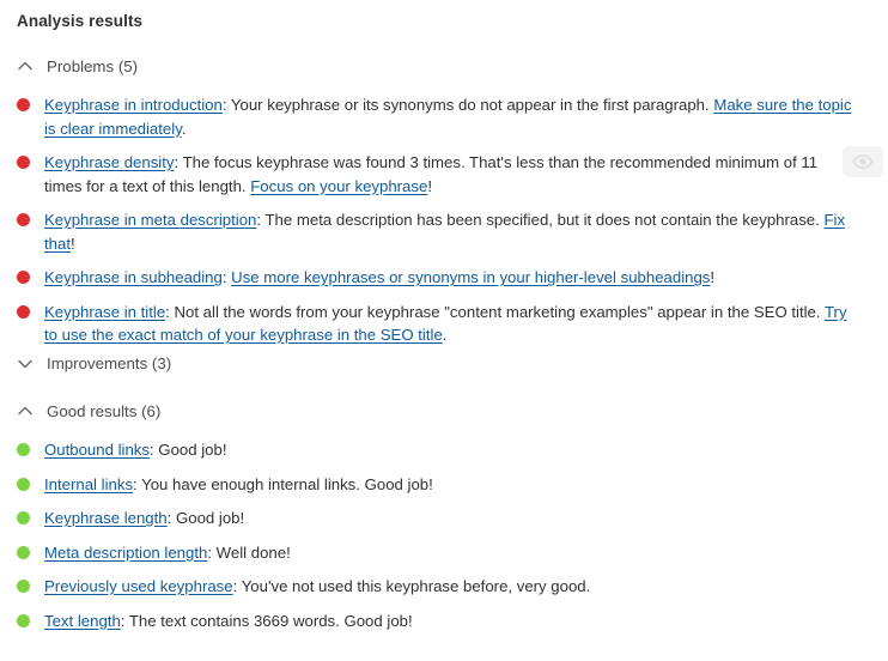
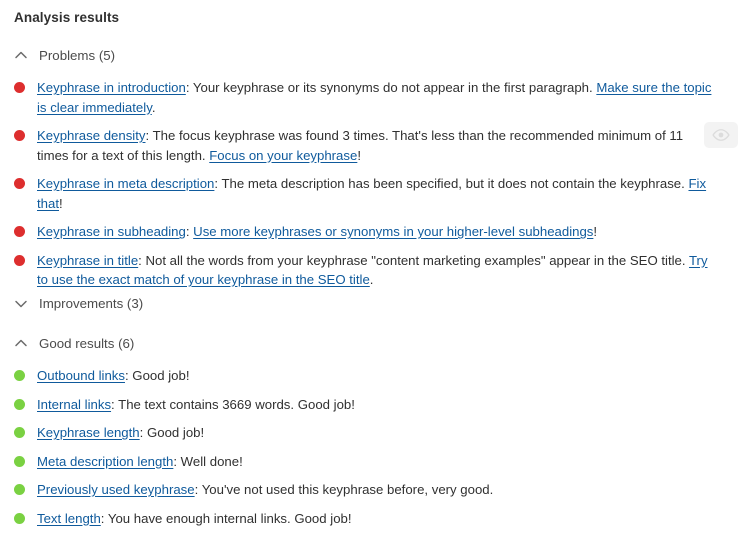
  Analysis results
  Problems (5)
  Keyphrase in introduction: Your keyphrase or its synonyms do not appear in the first paragraph. Make sure the topic is clear immediately.
  Keyphrase density: The focus keyphrase was found 3 times. That's less than the recommended minimum of 11 times for a text of this length. Focus on your keyphrase!
  Keyphrase in meta description: The meta description has been specified, but it does not contain the keyphrase. Fix that!
  Keyphrase in subheading: Use more keyphrases or synonyms in your higher-level subheadings!
  Keyphrase in title: Not all the words from your keyphrase "content marketing examples" appear in the SEO title. Try to use the exact match of your keyphrase in the SEO title.
  Improvements (3)
  Good results (6)
  Outbound links: Good job!
- Internal links: You have enough internal links. Good job!
+ Internal links: The text contains 3669 words. Good job!
  Keyphrase length: Good job!
  Meta description length: Well done!
  Previously used keyphrase: You've not used this keyphrase before, very good.
- Text length: The text contains 3669 words. Good job!
+ Text length: You have enough internal links. Good job!
